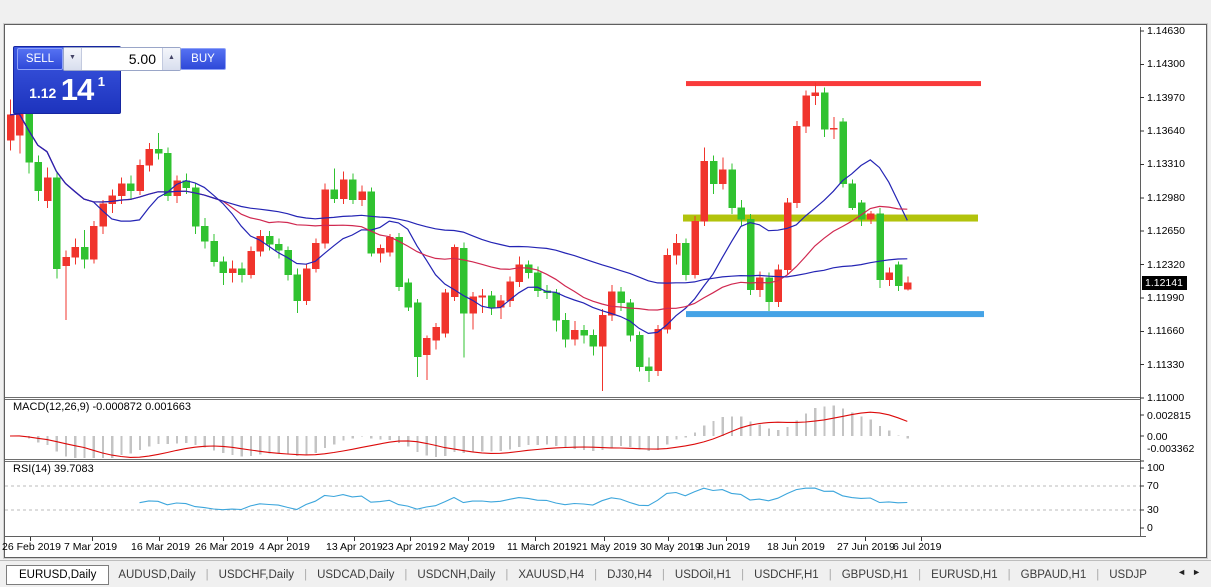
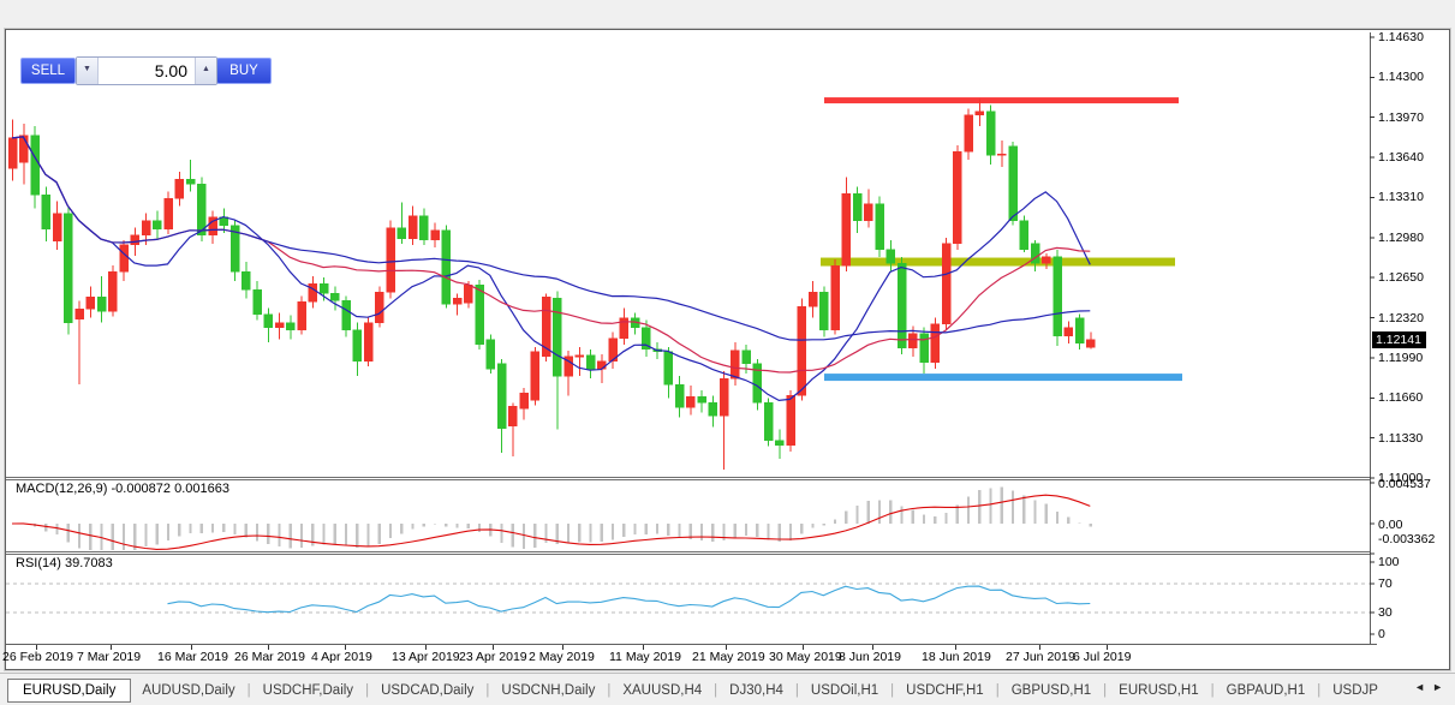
- 1.12 14 1
  SELL
  BUY
  5.00
  MACD(12,26,9) -0.000872 0.001663
  RSI(14) 39.7083
  1.12141
  EURUSD,Daily
  AUDUSD,Daily
  |
  USDCHF,Daily
  |
  USDCAD,Daily
  |
  USDCNH,Daily
  |
  XAUUSD,H4
  |
  DJ30,H4
  |
  USDOil,H1
  |
  USDCHF,H1
  |
  GBPUSD,H1
  |
  EURUSD,H1
  |
  GBPAUD,H1
  |
  USDJP
  ◄►
  1.14630
  1.14300
  1.13970
  1.13640
  1.13310
  1.12980
  1.12650
  1.12320
  1.11990
  1.11660
  1.11330
  1.11000
- 0.002815
+ 0.004537
  0.00
  -0.003362
  100
  70
  30
  0
  26 Feb 2019
  7 Mar 2019
  16 Mar 2019
  26 Mar 2019
  4 Apr 2019
  13 Apr 2019
  23 Apr 2019
  2 May 2019
- 11 March 2019
+ 11 May 2019
  21 May 2019
  30 May 2019
  8 Jun 2019
  18 Jun 2019
  27 Jun 2019
  6 Jul 2019
